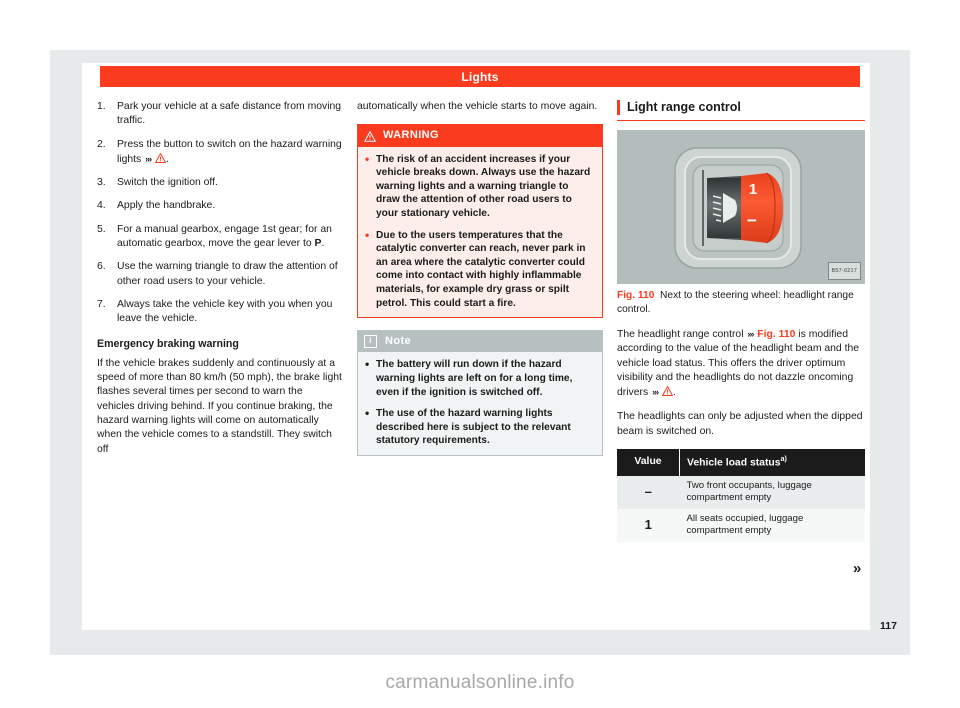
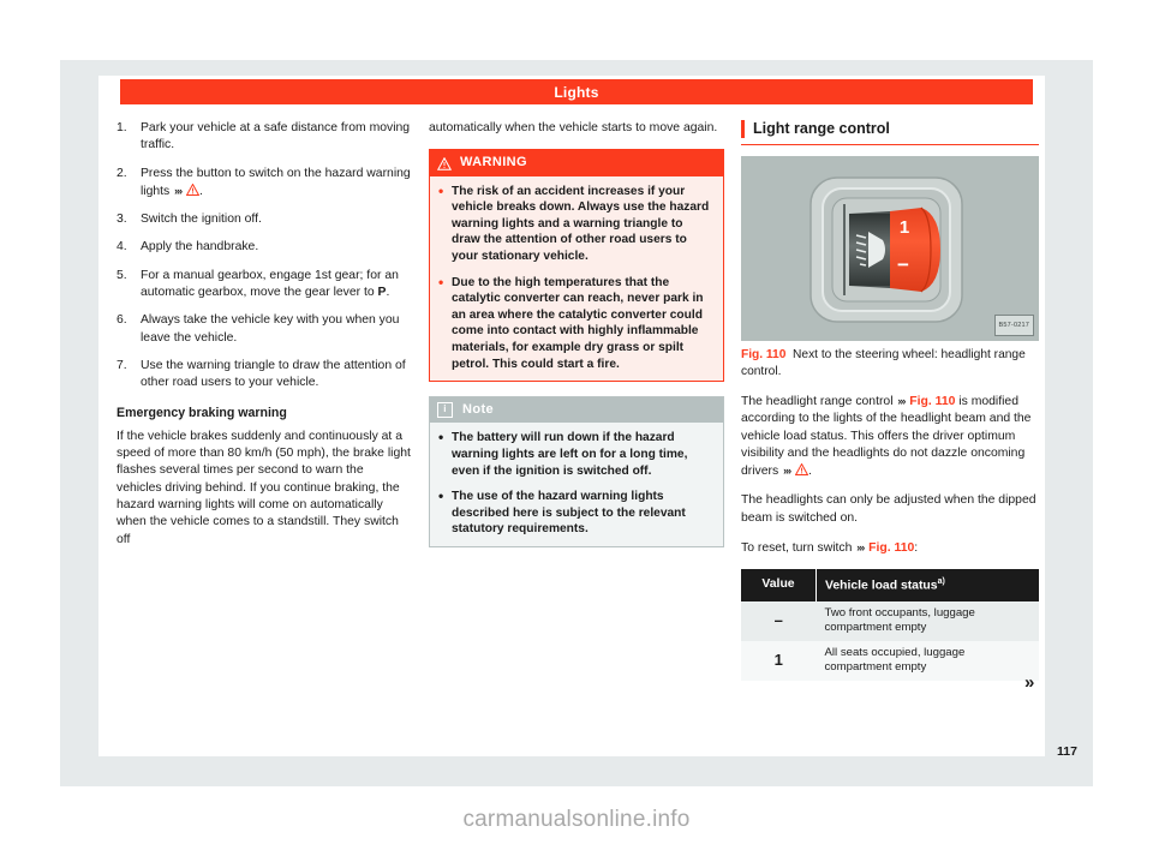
  Lights
  1.
  Park your vehicle at a safe distance from moving traffic.
  2.
  Press the button to switch on the hazard warning lights ››› .
  3.
  Switch the ignition off.
  4.
  Apply the handbrake.
  5.
  For a manual gearbox, engage 1st gear; for an automatic gearbox, move the gear lever to P.
  6.
- Use the warning triangle to draw the attention of other road users to your vehicle.
+ Always take the vehicle key with you when you leave the vehicle.
  7.
- Always take the vehicle key with you when you leave the vehicle.
+ Use the warning triangle to draw the attention of other road users to your vehicle.
  Emergency braking warning
  If the vehicle brakes suddenly and continuously at a speed of more than 80 km/h (50 mph), the brake light flashes several times per second to warn the vehicles driving behind. If you continue braking, the hazard warning lights will come on automatically when the vehicle comes to a standstill. They switch off
  automatically when the vehicle starts to move again.
  WARNING
  •
  The risk of an accident increases if your vehicle breaks down. Always use the hazard warning lights and a warning triangle to draw the attention of other road users to your stationary vehicle.
  •
- Due to the users temperatures that the catalytic converter can reach, never park in an area where the catalytic converter could come into contact with highly inflammable materials, for example dry grass or spilt petrol. This could start a fire.
+ Due to the high temperatures that the catalytic converter can reach, never park in an area where the catalytic converter could come into contact with highly inflammable materials, for example dry grass or spilt petrol. This could start a fire.
  i
  Note
  •
  The battery will run down if the hazard warning lights are left on for a long time, even if the ignition is switched off.
  •
  The use of the hazard warning lights described here is subject to the relevant statutory requirements.
  Light range control
  1
  −
  Fig. 110 Next to the steering wheel: headlight range control.
- The headlight range control ››› Fig. 110 is modified according to the value of the headlight beam and the vehicle load status. This offers the driver optimum visibility and the headlights do not dazzle oncoming drivers ››› .
+ The headlight range control ››› Fig. 110 is modified according to the lights of the headlight beam and the vehicle load status. This offers the driver optimum visibility and the headlights do not dazzle oncoming drivers ››› .
  The headlights can only be adjusted when the dipped beam is switched on.
+ To reset, turn switch ››› Fig. 110:
  Value	Vehicle load status
  –	Two front occupants, luggage compartment empty
  1	All seats occupied, luggage compartment empty
  »
  117
  carmanualsonline.info
